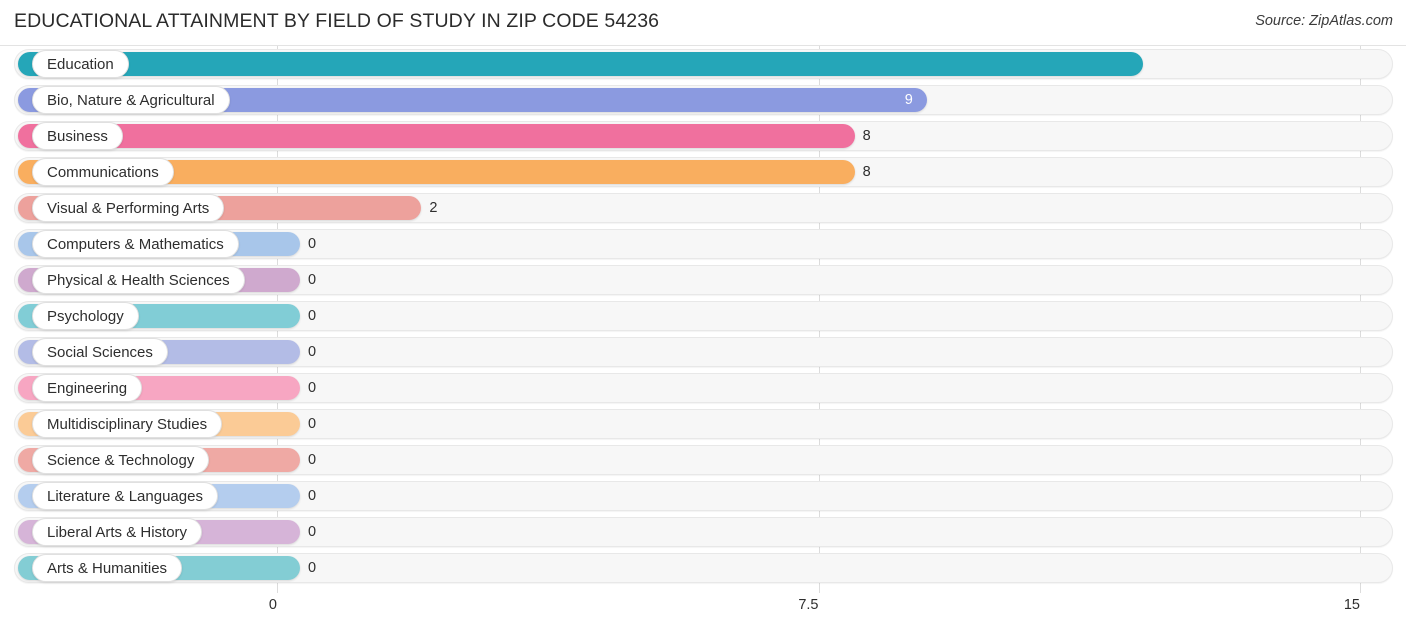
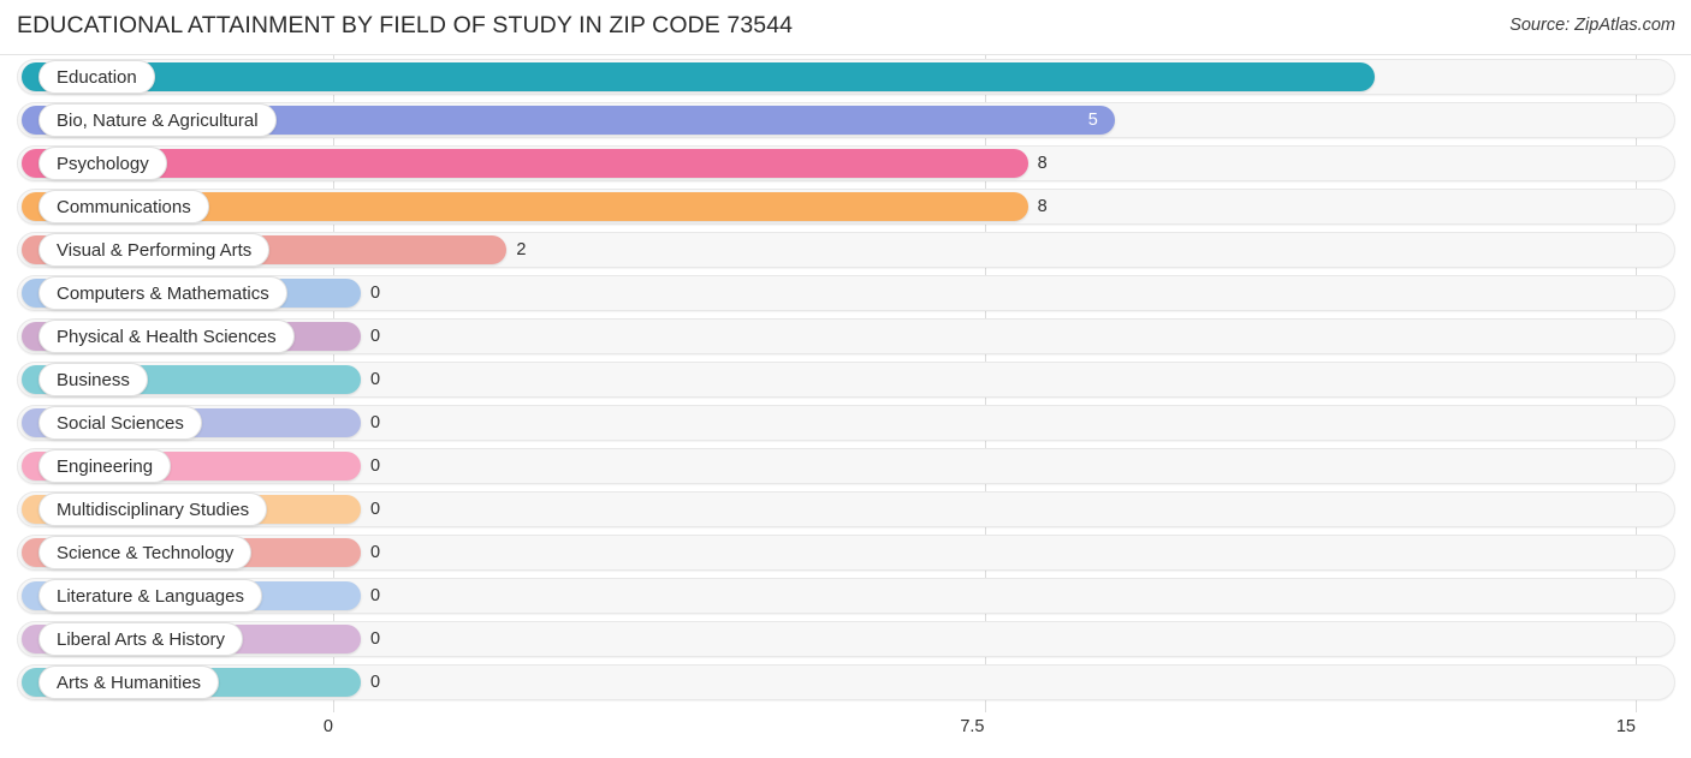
- EDUCATIONAL ATTAINMENT BY FIELD OF STUDY IN ZIP CODE 54236
+ EDUCATIONAL ATTAINMENT BY FIELD OF STUDY IN ZIP CODE 73544
  Source: ZipAtlas.com
  Education
  Bio, Nature & Agricultural
- 9
+ 5
- Business
+ Psychology
  8
  Communications
  8
  Visual & Performing Arts
  2
  Computers & Mathematics
  0
  Physical & Health Sciences
  0
- Psychology
+ Business
  0
  Social Sciences
  0
  Engineering
  0
  Multidisciplinary Studies
  0
  Science & Technology
  0
  Literature & Languages
  0
  Liberal Arts & History
  0
  Arts & Humanities
  0
  0
  7.5
  15
